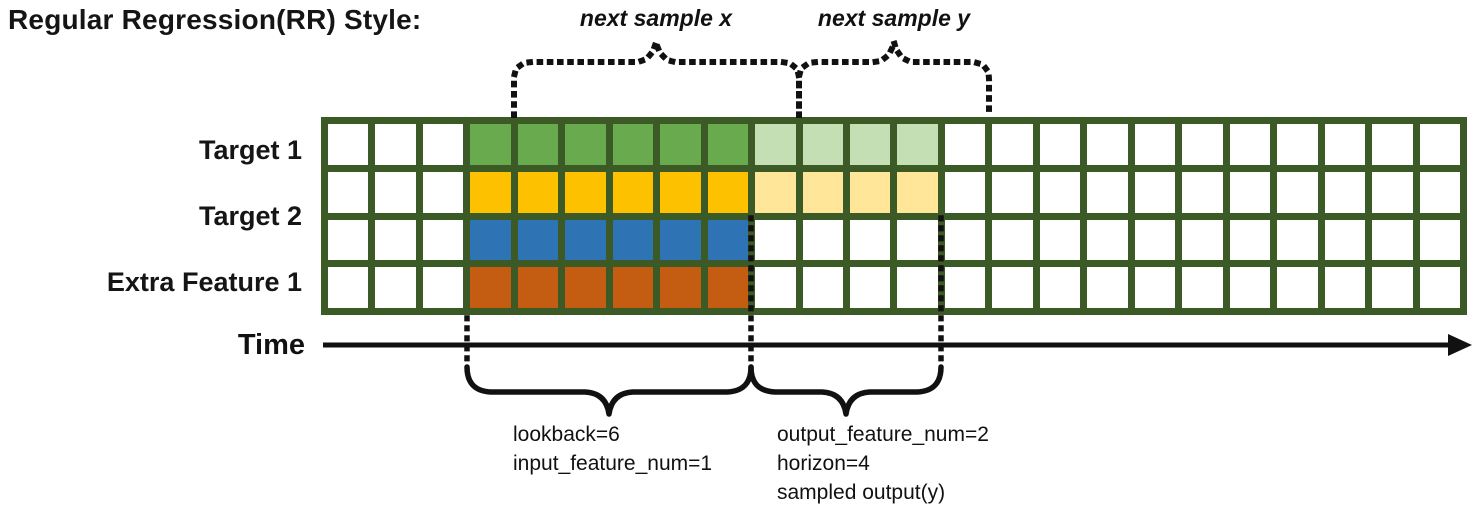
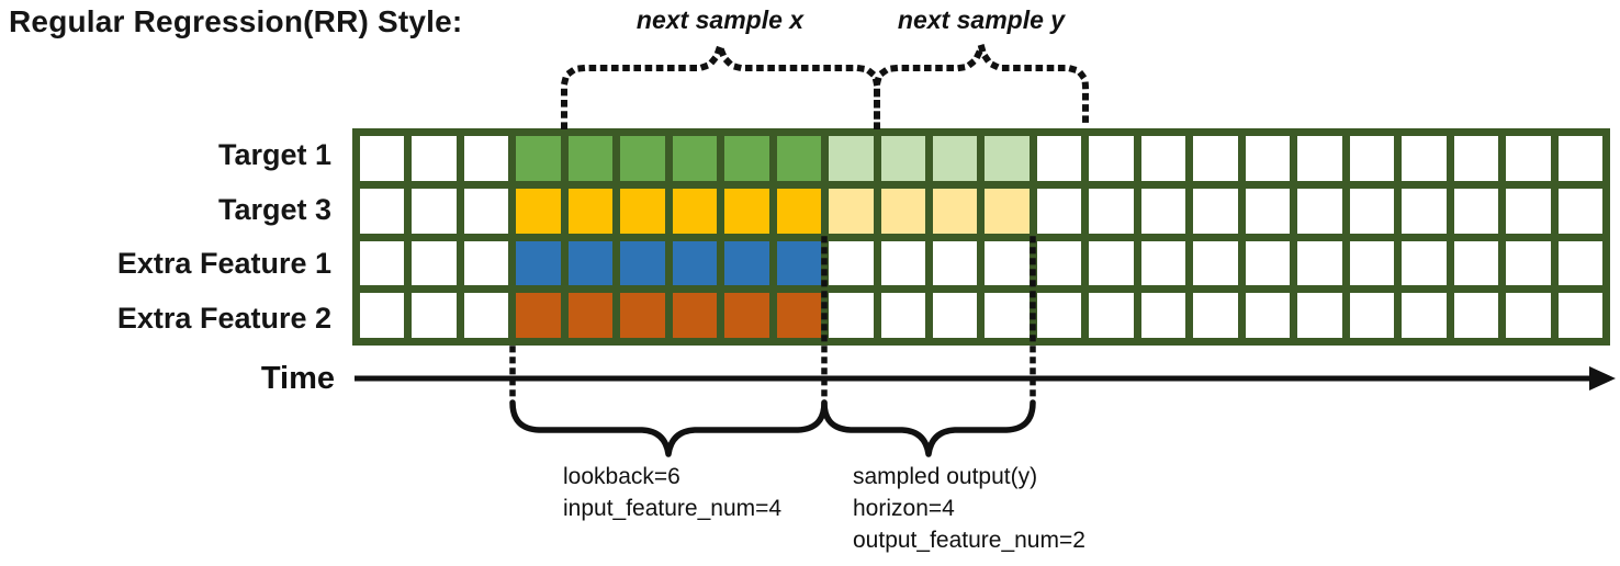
  Regular Regression(RR) Style:
  next sample x
  next sample y
  Target 1
- Target 2
+ Target 3
  Extra Feature 1
+ Extra Feature 2
  Time
  lookback=6
- input_feature_num=1
+ input_feature_num=4
- output_feature_num=2
+ sampled output(y)
  horizon=4
- sampled output(y)
+ output_feature_num=2
